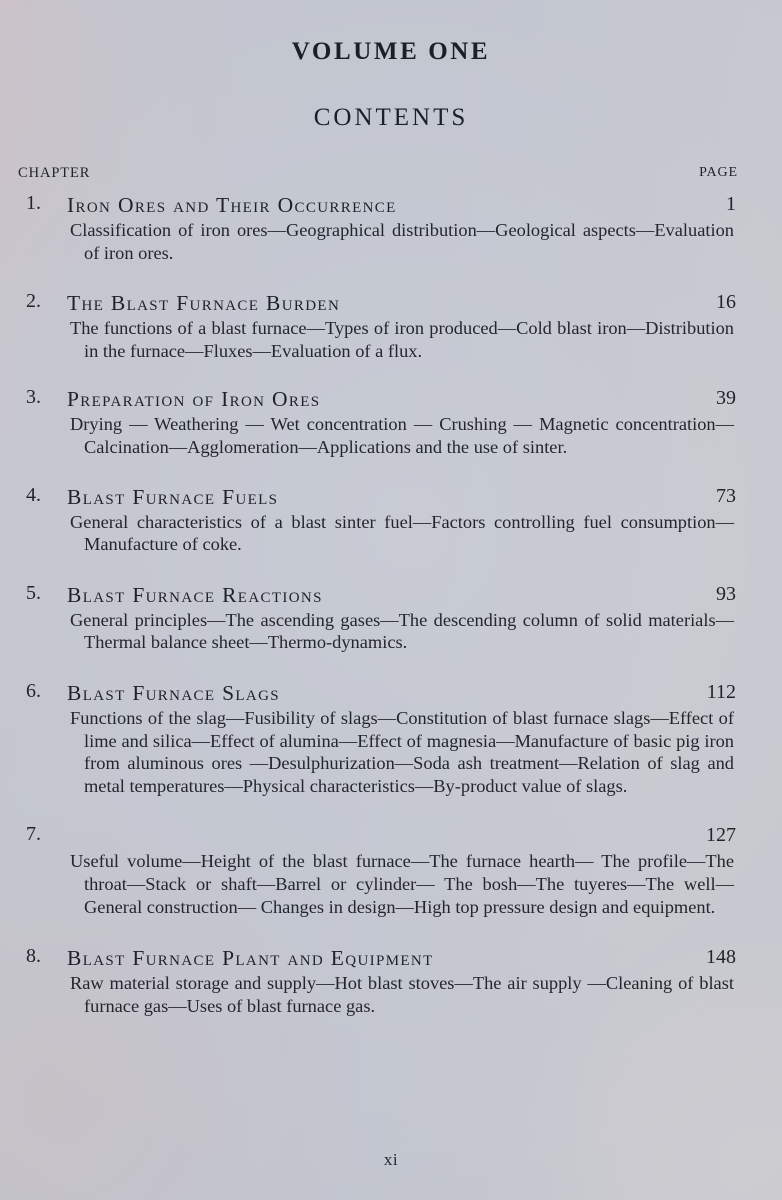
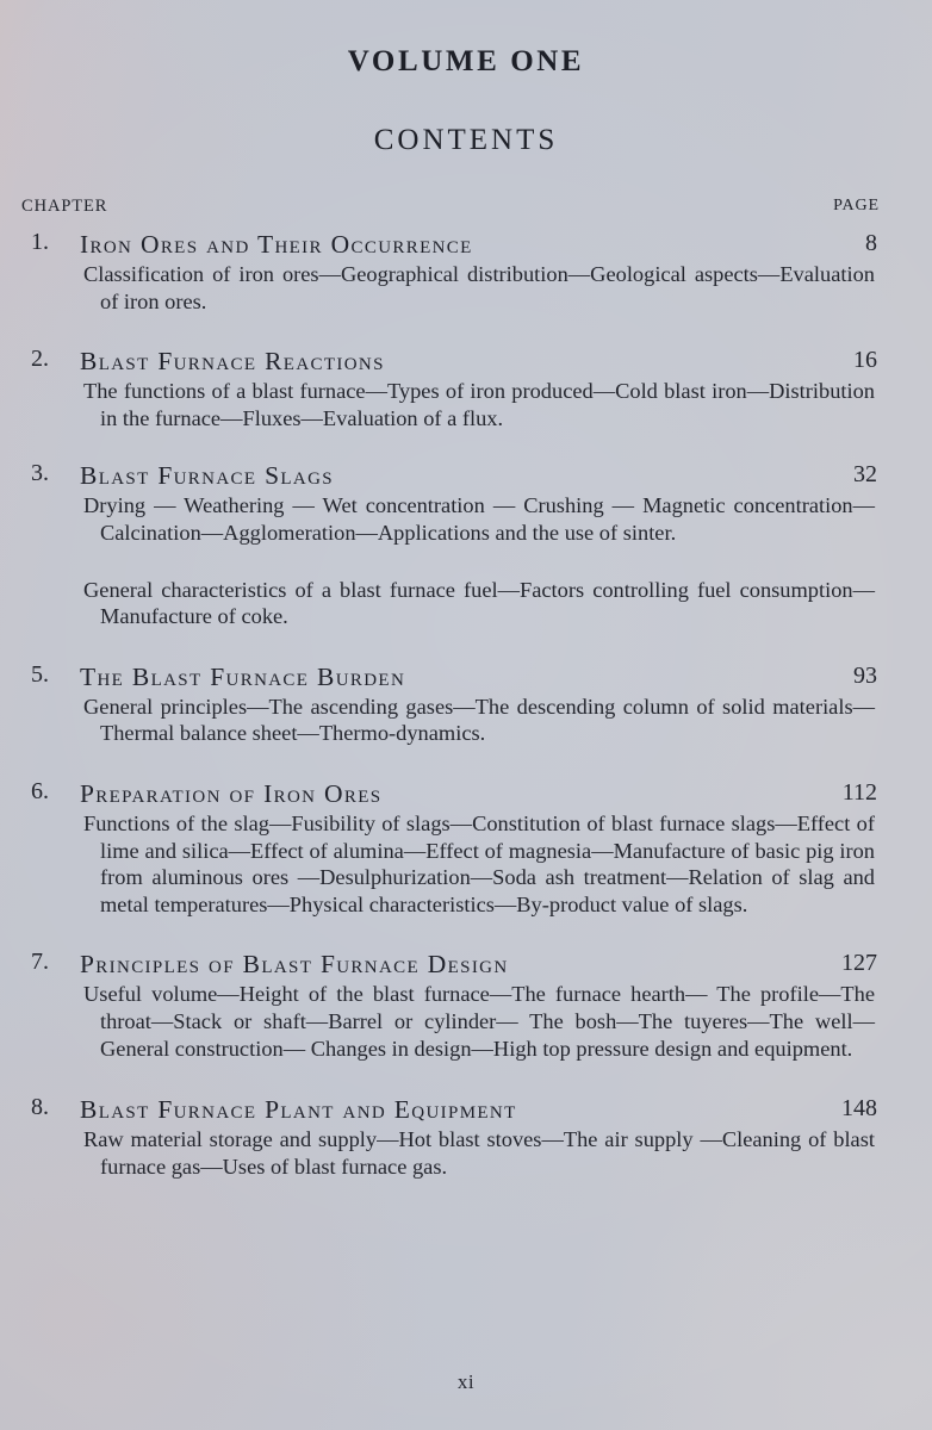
  VOLUME ONE
  CONTENTS
  CHAPTER
  PAGE
  1.
  Iron Ores and Their Occurrence
- 1
+ 8
  Classification of iron ores—Geographical distribution—Geological aspects—Evaluation of iron ores.
  2.
- The Blast Furnace Burden
+ Blast Furnace Reactions
  16
  The functions of a blast furnace—Types of iron produced—Cold blast iron—Distribution in the furnace—Fluxes—Evaluation of a flux.
  3.
- Preparation of Iron Ores
+ Blast Furnace Slags
- 39
+ 32
  Drying — Weathering — Wet concentration — Crushing — Magnetic concentration—Calcination—Agglomeration—Applications and the use of sinter.
- 4.
- Blast Furnace Fuels
- 73
- General characteristics of a blast sinter fuel—Factors controlling fuel consumption—Manufacture of coke.
+ General characteristics of a blast furnace fuel—Factors controlling fuel consumption—Manufacture of coke.
  5.
- Blast Furnace Reactions
+ The Blast Furnace Burden
  93
  General principles—The ascending gases—The descending column of solid materials—Thermal balance sheet—Thermo-dynamics.
  6.
- Blast Furnace Slags
+ Preparation of Iron Ores
  112
  Functions of the slag—Fusibility of slags—Constitution of blast furnace slags—Effect of lime and silica—Effect of alumina—Effect of magnesia—Manufacture of basic pig iron from aluminous ores —Desulphurization—Soda ash treatment—Relation of slag and metal temperatures—Physical characteristics—By-product value of slags.
  7.
+ Principles of Blast Furnace Design
  127
  Useful volume—Height of the blast furnace—The furnace hearth— The profile—The throat—Stack or shaft—Barrel or cylinder— The bosh—The tuyeres—The well—General construction— Changes in design—High top pressure design and equipment.
  8.
  Blast Furnace Plant and Equipment
  148
  Raw material storage and supply—Hot blast stoves—The air supply —Cleaning of blast furnace gas—Uses of blast furnace gas.
  xi
